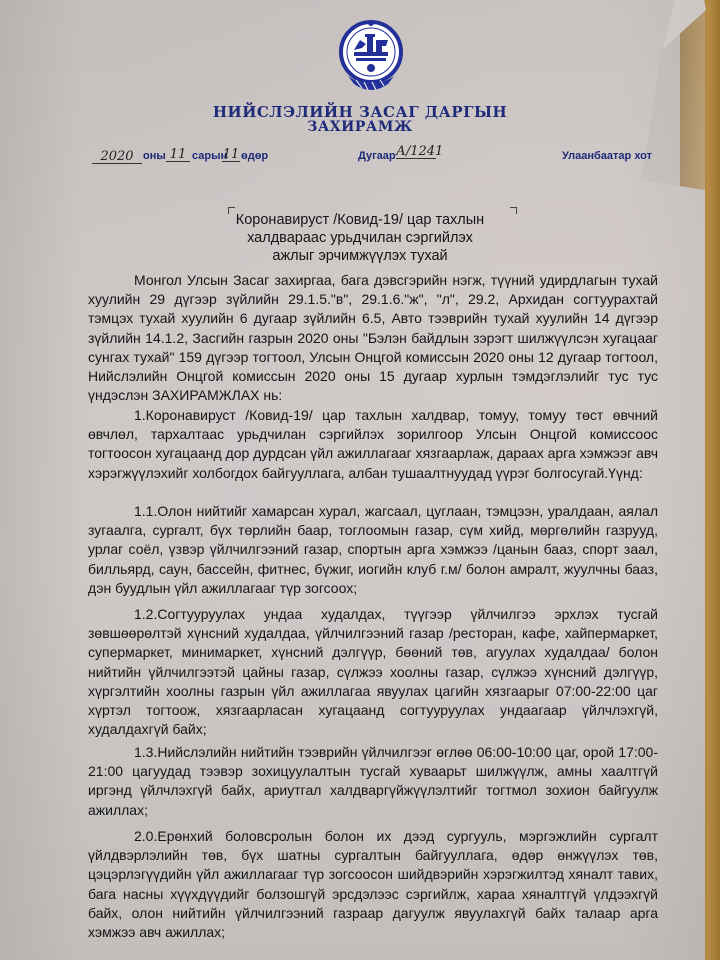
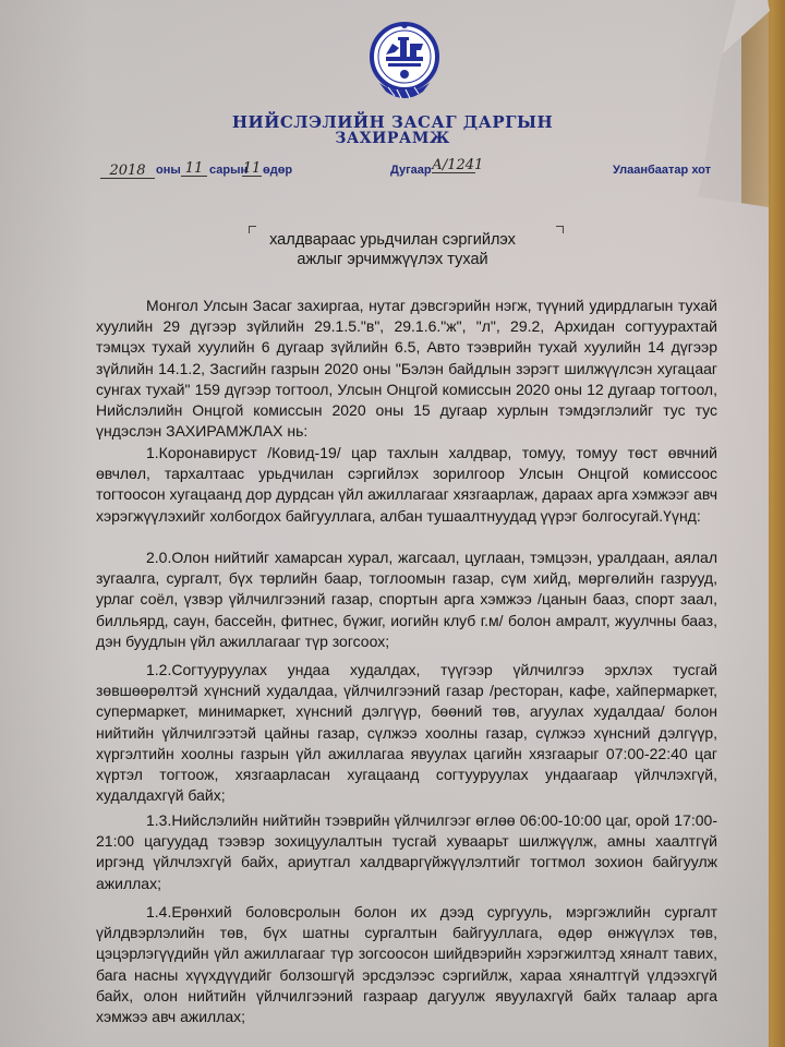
  НИЙСЛЭЛИЙН ЗАСАГ ДАРГЫН
  ЗАХИРАМЖ
- 2020
+ 2018
  оны
  11
  сарын
  11
  өдөр
  Дугаар
  А/1241
  Улаанбаатар хот
- Коронавируст /Ковид-19/ цар тахлын
  халдвараас урьдчилан сэргийлэх
  ажлыг эрчимжүүлэх тухай
- Монгол Улсын Засаг захиргаа, бага дэвсгэрийн нэгж, түүний удирдлагын тухай хуулийн 29 дүгээр зүйлийн 29.1.5."в", 29.1.6."ж", "л", 29.2, Архидан согтуурахтай тэмцэх тухай хуулийн 6 дугаар зүйлийн 6.5, Авто тээврийн тухай хуулийн 14 дүгээр зүйлийн 14.1.2, Засгийн газрын 2020 оны "Бэлэн байдлын зэрэгт шилжүүлсэн хугацааг сунгах тухай" 159 дүгээр тогтоол, Улсын Онцгой комиссын 2020 оны 12 дугаар тогтоол, Нийслэлийн Онцгой комиссын 2020 оны 15 дугаар хурлын тэмдэглэлийг тус тус үндэслэн ЗАХИРАМЖЛАХ нь:
+ Монгол Улсын Засаг захиргаа, нутаг дэвсгэрийн нэгж, түүний удирдлагын тухай хуулийн 29 дүгээр зүйлийн 29.1.5."в", 29.1.6."ж", "л", 29.2, Архидан согтуурахтай тэмцэх тухай хуулийн 6 дугаар зүйлийн 6.5, Авто тээврийн тухай хуулийн 14 дүгээр зүйлийн 14.1.2, Засгийн газрын 2020 оны "Бэлэн байдлын зэрэгт шилжүүлсэн хугацааг сунгах тухай" 159 дүгээр тогтоол, Улсын Онцгой комиссын 2020 оны 12 дугаар тогтоол, Нийслэлийн Онцгой комиссын 2020 оны 15 дугаар хурлын тэмдэглэлийг тус тус үндэслэн ЗАХИРАМЖЛАХ нь:
  1.Коронавируст /Ковид-19/ цар тахлын халдвар, томуу, томуу төст өвчний өвчлөл, тархалтаас урьдчилан сэргийлэх зорилгоор Улсын Онцгой комиссоос тогтоосон хугацаанд дор дурдсан үйл ажиллагааг хязгаарлаж, дараах арга хэмжээг авч хэрэгжүүлэхийг холбогдох байгууллага, албан тушаалтнуудад үүрэг болгосугай.Үүнд:
- 1.1.Олон нийтийг хамарсан хурал, жагсаал, цуглаан, тэмцээн, уралдаан, аялал зугаалга, сургалт, бүх төрлийн баар, тоглоомын газар, сүм хийд, мөргөлийн газрууд, урлаг соёл, үзвэр үйлчилгээний газар, спортын арга хэмжээ /цанын бааз, спорт заал, билльярд, саун, бассейн, фитнес, бүжиг, иогийн клуб г.м/ болон амралт, жуулчны бааз, дэн буудлын үйл ажиллагааг түр зогсоох;
+ 2.0.Олон нийтийг хамарсан хурал, жагсаал, цуглаан, тэмцээн, уралдаан, аялал зугаалга, сургалт, бүх төрлийн баар, тоглоомын газар, сүм хийд, мөргөлийн газрууд, урлаг соёл, үзвэр үйлчилгээний газар, спортын арга хэмжээ /цанын бааз, спорт заал, билльярд, саун, бассейн, фитнес, бүжиг, иогийн клуб г.м/ болон амралт, жуулчны бааз, дэн буудлын үйл ажиллагааг түр зогсоох;
- 1.2.Согтууруулах ундаа худалдах, түүгээр үйлчилгээ эрхлэх тусгай зөвшөөрөлтэй хүнсний худалдаа, үйлчилгээний газар /ресторан, кафе, хайпермаркет, супермаркет, минимаркет, хүнсний дэлгүүр, бөөний төв, агуулах худалдаа/ болон нийтийн үйлчилгээтэй цайны газар, сүлжээ хоолны газар, сүлжээ хүнсний дэлгүүр, хүргэлтийн хоолны газрын үйл ажиллагаа явуулах цагийн хязгаарыг 07:00-22:00 цаг хүртэл тогтоож, хязгаарласан хугацаанд согтууруулах ундаагаар үйлчлэхгүй, худалдахгүй байх;
+ 1.2.Согтууруулах ундаа худалдах, түүгээр үйлчилгээ эрхлэх тусгай зөвшөөрөлтэй хүнсний худалдаа, үйлчилгээний газар /ресторан, кафе, хайпермаркет, супермаркет, минимаркет, хүнсний дэлгүүр, бөөний төв, агуулах худалдаа/ болон нийтийн үйлчилгээтэй цайны газар, сүлжээ хоолны газар, сүлжээ хүнсний дэлгүүр, хүргэлтийн хоолны газрын үйл ажиллагаа явуулах цагийн хязгаарыг 07:00-22:40 цаг хүртэл тогтоож, хязгаарласан хугацаанд согтууруулах ундаагаар үйлчлэхгүй, худалдахгүй байх;
  1.3.Нийслэлийн нийтийн тээврийн үйлчилгээг өглөө 06:00-10:00 цаг, орой 17:00-21:00 цагуудад тээвэр зохицуулалтын тусгай хуваарьт шилжүүлж, амны хаалтгүй иргэнд үйлчлэхгүй байх, ариутгал халдваргүйжүүлэлтийг тогтмол зохион байгуулж ажиллах;
- 2.0.Ерөнхий боловсролын болон их дээд сургууль, мэргэжлийн сургалт үйлдвэрлэлийн төв, бүх шатны сургалтын байгууллага, өдөр өнжүүлэх төв, цэцэрлэгүүдийн үйл ажиллагааг түр зогсоосон шийдвэрийн хэрэгжилтэд хяналт тавих, бага насны хүүхдүүдийг болзошгүй эрсдэлээс сэргийлж, хараа хяналтгүй үлдээхгүй байх, олон нийтийн үйлчилгээний газраар дагуулж явуулахгүй байх талаар арга хэмжээ авч ажиллах;
+ 1.4.Ерөнхий боловсролын болон их дээд сургууль, мэргэжлийн сургалт үйлдвэрлэлийн төв, бүх шатны сургалтын байгууллага, өдөр өнжүүлэх төв, цэцэрлэгүүдийн үйл ажиллагааг түр зогсоосон шийдвэрийн хэрэгжилтэд хяналт тавих, бага насны хүүхдүүдийг болзошгүй эрсдэлээс сэргийлж, хараа хяналтгүй үлдээхгүй байх, олон нийтийн үйлчилгээний газраар дагуулж явуулахгүй байх талаар арга хэмжээ авч ажиллах;
